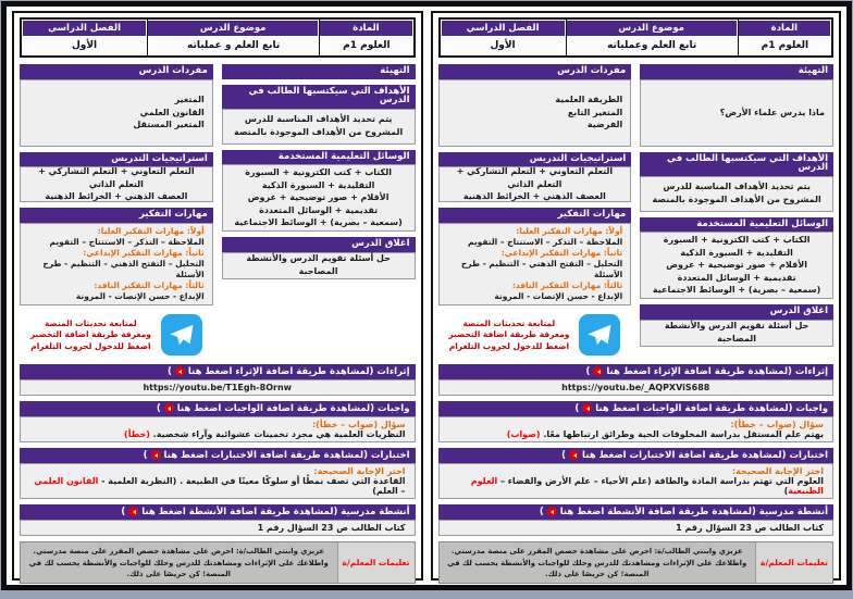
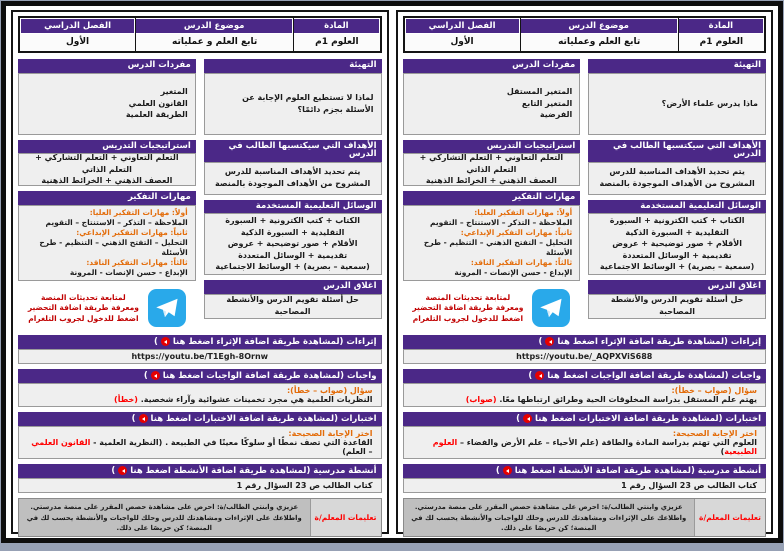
  المادة
  موضوع الدرس
  الفصل الدراسي
  العلوم 1م
  تابع العلم و عملياته
  الأول
  التهيئة
+ لماذا لا تستطيع العلوم الإجابة عن الأسئلة بجزم دائمًا؟
  الأهداف التي سيكتسبها الطالب في الدرس
  يتم تحديد الأهداف المناسبة للدرس المشروح من الأهداف الموجودة بالمنصة
  الوسائل التعليمية المستخدمة
  الكتاب + كتب الكترونية + السبورة التقليدية + السبورة الذكية
  الأقلام + صور توضيحية + عروض تقديمية + الوسائل المتعددة
  (سمعية – بصرية) + الوسائط الاجتماعية
  اغلاق الدرس
  حل أسئلة تقويم الدرس والأنشطة المصاحبة
  مفردات الدرس
  المتغير
  القانون العلمي
- المتغير المستقل
+ الطريقة العلمية
  استراتيجيات التدريس
  التعلم التعاوني + التعلم التشاركي + التعلم الذاتي
  العصف الذهني + الخرائط الذهنية
  مهارات التفكير
  أولاً: مهارات التفكير العليا:
  الملاحظة – التذكر – الاستنتاج – التقويم
  ثانياً: مهارات التفكير الإبداعي:
  التحليل – التفتح الذهني – التنظيم - طرح الأسئلة
  ثالثاً: مهارات التفكير الناقد:
  الإبداع - حسن الإنصات - المرونة
  لمتابعة تحديثات المنصة
  ومعرفة طريقة اضافة التحضير
  اضغط للدخول لجروب التلغرام
  إثراءات (لمشاهدة طريقة اضافة الإثراء اضغط هنا
  )
  https://youtu.be/T1Egh-8Ornw
  واجبات (لمشاهدة طريقة اضافة الواجبات اضغط هنا
  )
  سؤال (صواب – خطأ):
  النظريات العلمية هي مجرد تخمينات عشوائية وآراء شخصية. (خطأ)
  اختبارات (لمشاهدة طريقة اضافة الاختبارات اضغط هنا
  )
  اختر الإجابة الصحيحة:
  القاعدة التي تصف نمطًا أو سلوكًا معينًا في الطبيعة . (النظرية العلمية - القانون العلمي – العلم)
  أنشطة مدرسية (لمشاهدة طريقة اضافة الأنشطة اضغط هنا
  )
  كتاب الطالب ص 23 السؤال رقم 1
  تعليمات المعلم/ة
  عزيزي وابنتي الطالب/ة: احرص على مشاهدة حصص المقرر على منصة مدرستي.
  واطلاعك على الإثراءات ومشاهدتك للدرس وحلك للواجبات والأنشطة يحسب لك في المنصة؛ كن حريصًا على ذلك.
  المادة
  موضوع الدرس
  الفصل الدراسي
  العلوم 1م
  تابع العلم وعملياته
  الأول
  التهيئة
  ماذا يدرس علماء الأرض؟
  الأهداف التي سيكتسبها الطالب في الدرس
  يتم تحديد الأهداف المناسبة للدرس المشروح من الأهداف الموجودة بالمنصة
  الوسائل التعليمية المستخدمة
  الكتاب + كتب الكترونية + السبورة التقليدية + السبورة الذكية
  الأقلام + صور توضيحية + عروض تقديمية + الوسائل المتعددة
  (سمعية – بصرية) + الوسائط الاجتماعية
  اغلاق الدرس
  حل أسئلة تقويم الدرس والأنشطة المصاحبة
  مفردات الدرس
- الطريقة العلمية
+ المتغير المستقل
  المتغير التابع
  الفرضية
  استراتيجيات التدريس
  التعلم التعاوني + التعلم التشاركي + التعلم الذاتي
  العصف الذهني + الخرائط الذهنية
  مهارات التفكير
  أولاً: مهارات التفكير العليا:
  الملاحظة – التذكر – الاستنتاج – التقويم
  ثانياً: مهارات التفكير الإبداعي:
  التحليل – التفتح الذهني – التنظيم - طرح الأسئلة
  ثالثاً: مهارات التفكير الناقد:
  الإبداع - حسن الإنصات - المرونة
  لمتابعة تحديثات المنصة
  ومعرفة طريقة اضافة التحضير
  اضغط للدخول لجروب التلغرام
  إثراءات (لمشاهدة طريقة اضافة الإثراء اضغط هنا
  )
  https://youtu.be/_AQPXViS688
  واجبات (لمشاهدة طريقة اضافة الواجبات اضغط هنا
  )
  سؤال (صواب – خطأ):
  يهتم علم المستقل بدراسة المخلوقات الحية وطرائق ارتباطها معًا. (صواب)
  اختبارات (لمشاهدة طريقة اضافة الاختبارات اضغط هنا
  )
  اختر الإجابة الصحيحة:
  العلوم التي تهتم بدراسة المادة والطاقة (علم الأحياء – علم الأرض والفضاء – العلوم الطبيعية)
  أنشطة مدرسية (لمشاهدة طريقة اضافة الأنشطة اضغط هنا
  )
  كتاب الطالب ص 23 السؤال رقم 1
  تعليمات المعلم/ة
  عزيزي وابنتي الطالب/ة: احرص على مشاهدة حصص المقرر على منصة مدرستي.
  واطلاعك على الإثراءات ومشاهدتك للدرس وحلك للواجبات والأنشطة يحسب لك في المنصة؛ كن حريصًا على ذلك.
